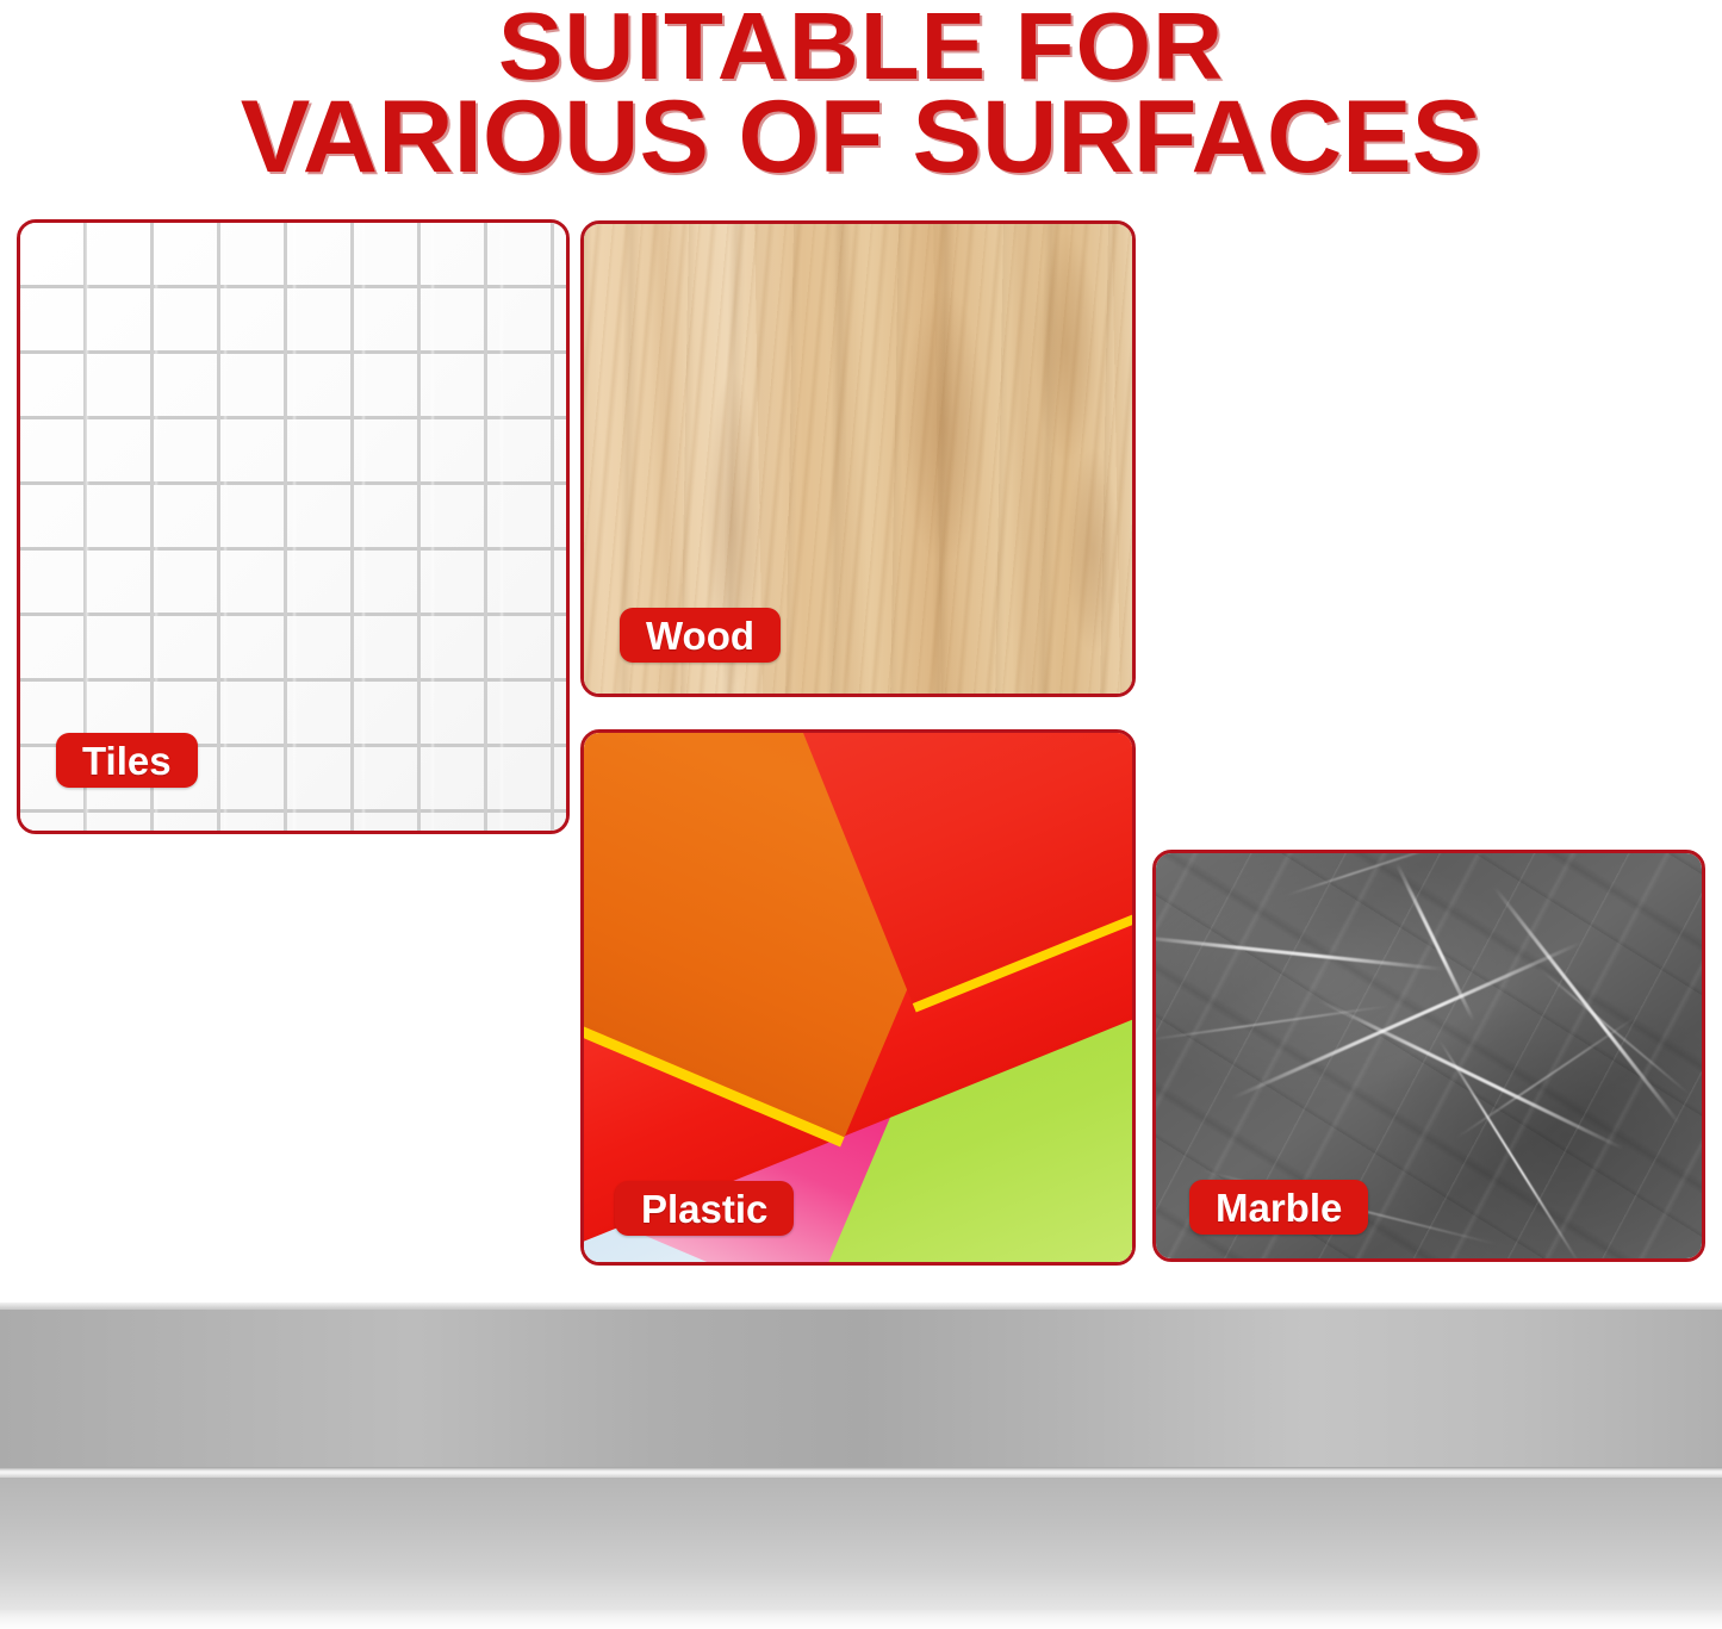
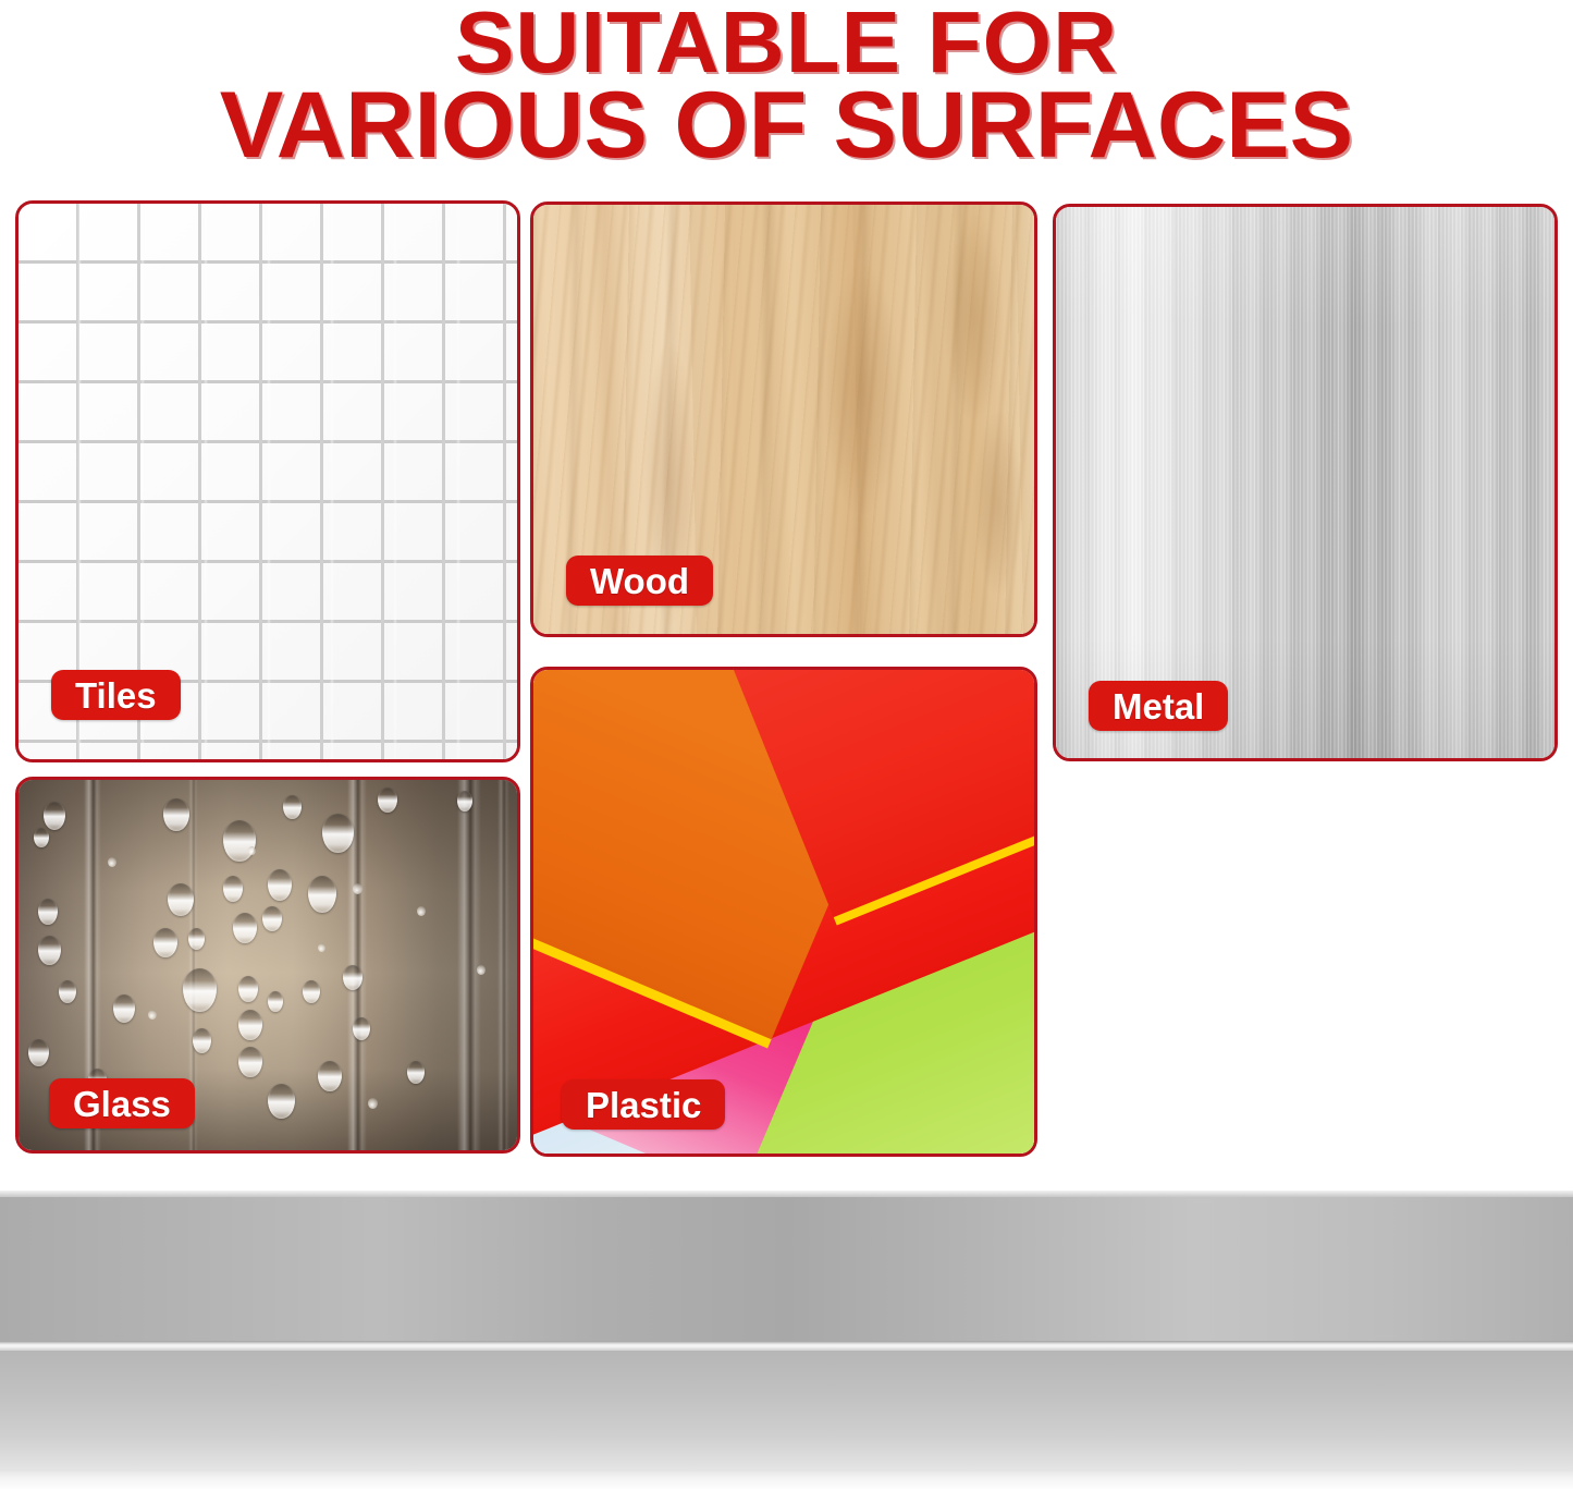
  SUITABLE FOR
  VARIOUS OF SURFACES
  Tiles
  Wood
+ Metal
+ Glass
  Plastic
- Marble
